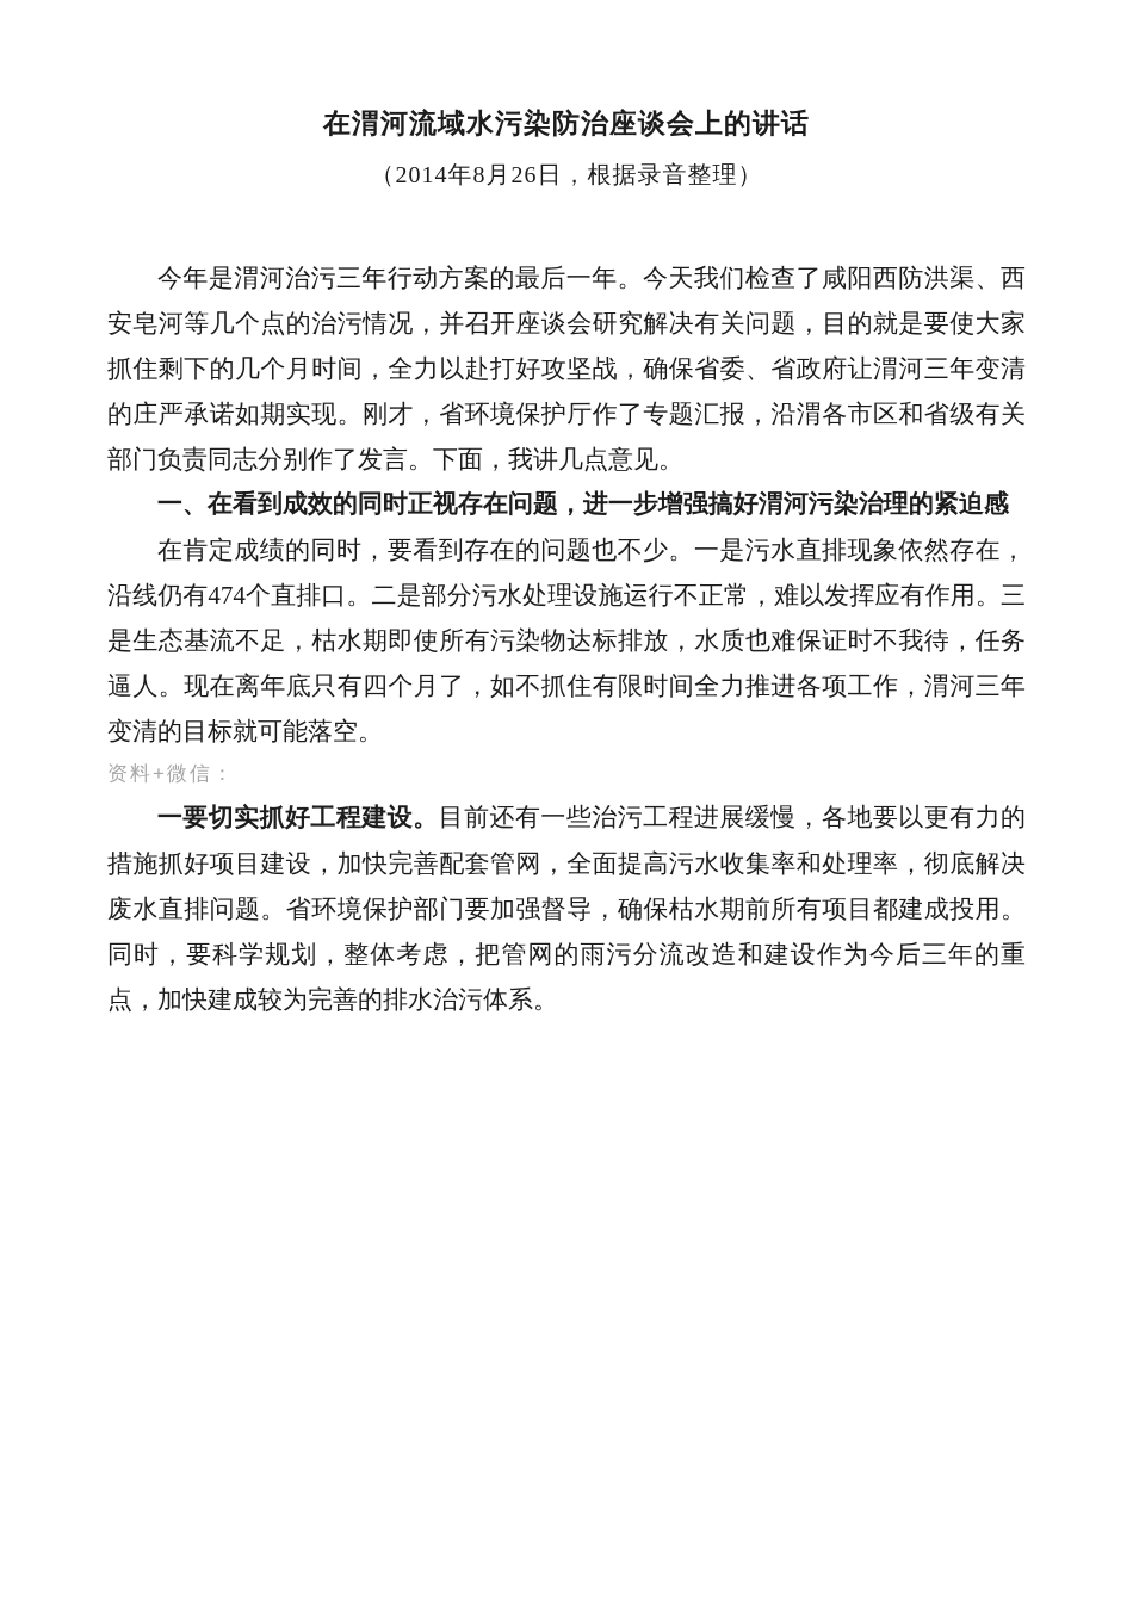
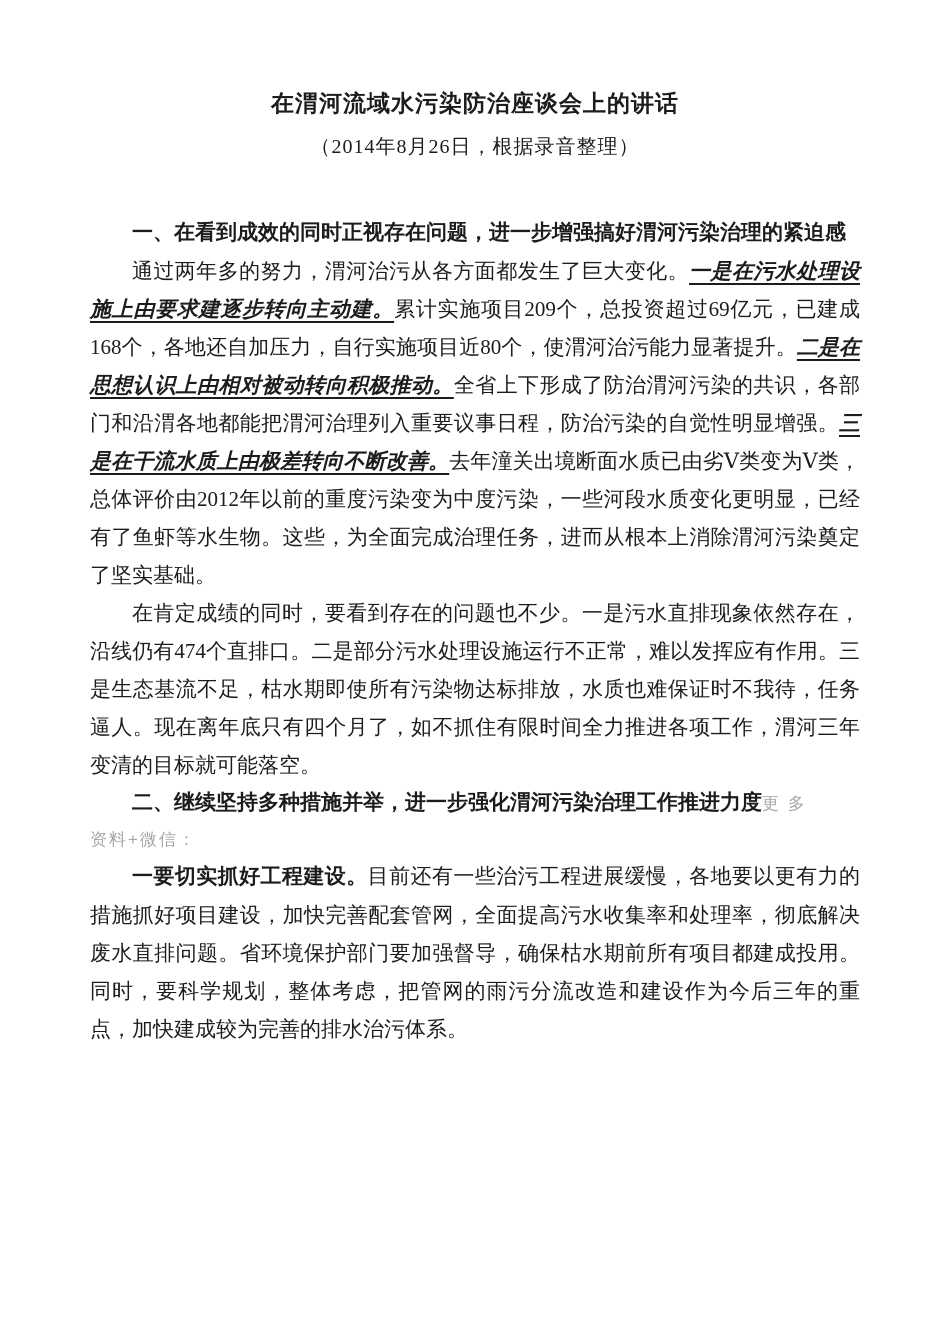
  在渭河流域水污染防治座谈会上的讲话
  （2014年8月26日，根据录音整理）
- 今年是渭河治污三年行动方案的最后一年。今天我们检查了咸阳西防洪渠、西安皂河等几个点的治污情况，并召开座谈会研究解决有关问题，目的就是要使大家抓住剩下的几个月时间，全力以赴打好攻坚战，确保省委、省政府让渭河三年变清的庄严承诺如期实现。刚才，省环境保护厅作了专题汇报，沿渭各市区和省级有关部门负责同志分别作了发言。下面，我讲几点意见。
  一、在看到成效的同时正视存在问题，进一步增强搞好渭河污染治理的紧迫感
+ 通过两年多的努力，渭河治污从各方面都发生了巨大变化。一是在污水处理设施上由要求建逐步转向主动建。累计实施项目209个，总投资超过69亿元，已建成168个，各地还自加压力，自行实施项目近80个，使渭河治污能力显著提升。二是在思想认识上由相对被动转向积极推动。全省上下形成了防治渭河污染的共识，各部门和沿渭各地都能把渭河治理列入重要议事日程，防治污染的自觉性明显增强。三是在干流水质上由极差转向不断改善。去年潼关出境断面水质已由劣Ⅴ类变为Ⅴ类，总体评价由2012年以前的重度污染变为中度污染，一些河段水质变化更明显，已经有了鱼虾等水生物。这些，为全面完成治理任务，进而从根本上消除渭河污染奠定了坚实基础。
  在肯定成绩的同时，要看到存在的问题也不少。一是污水直排现象依然存在，沿线仍有474个直排口。二是部分污水处理设施运行不正常，难以发挥应有作用。三是生态基流不足，枯水期即使所有污染物达标排放，水质也难保证时不我待，任务逼人。现在离年底只有四个月了，如不抓住有限时间全力推进各项工作，渭河三年变清的目标就可能落空。
+ 二、继续坚持多种措施并举，进一步强化渭河污染治理工作推进力度更 多
  资料+微信：
  一要切实抓好工程建设。目前还有一些治污工程进展缓慢，各地要以更有力的措施抓好项目建设，加快完善配套管网，全面提高污水收集率和处理率，彻底解决废水直排问题。省环境保护部门要加强督导，确保枯水期前所有项目都建成投用。同时，要科学规划，整体考虑，把管网的雨污分流改造和建设作为今后三年的重点，加快建成较为完善的排水治污体系。
